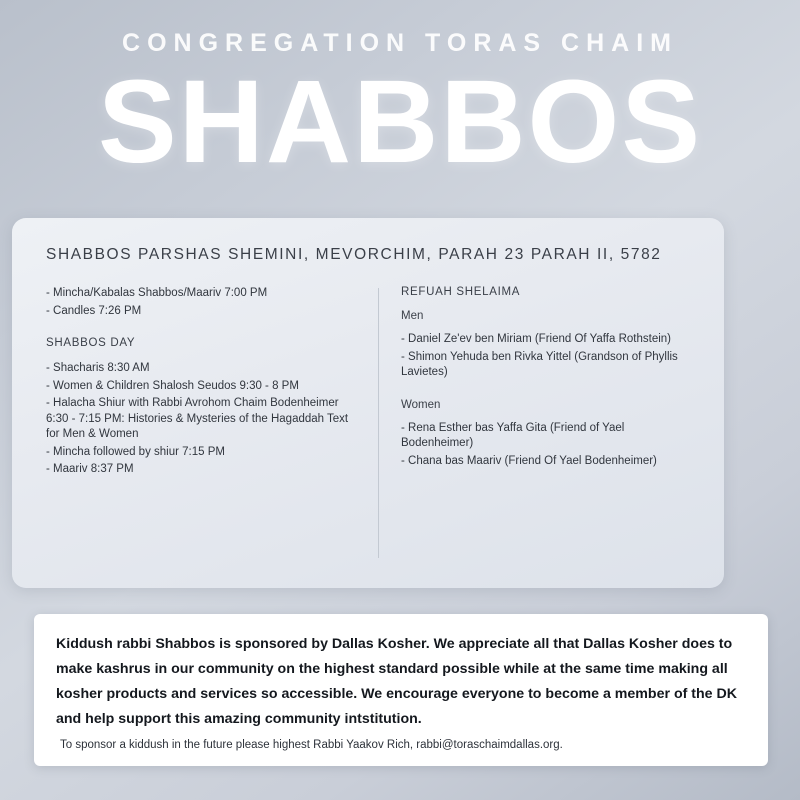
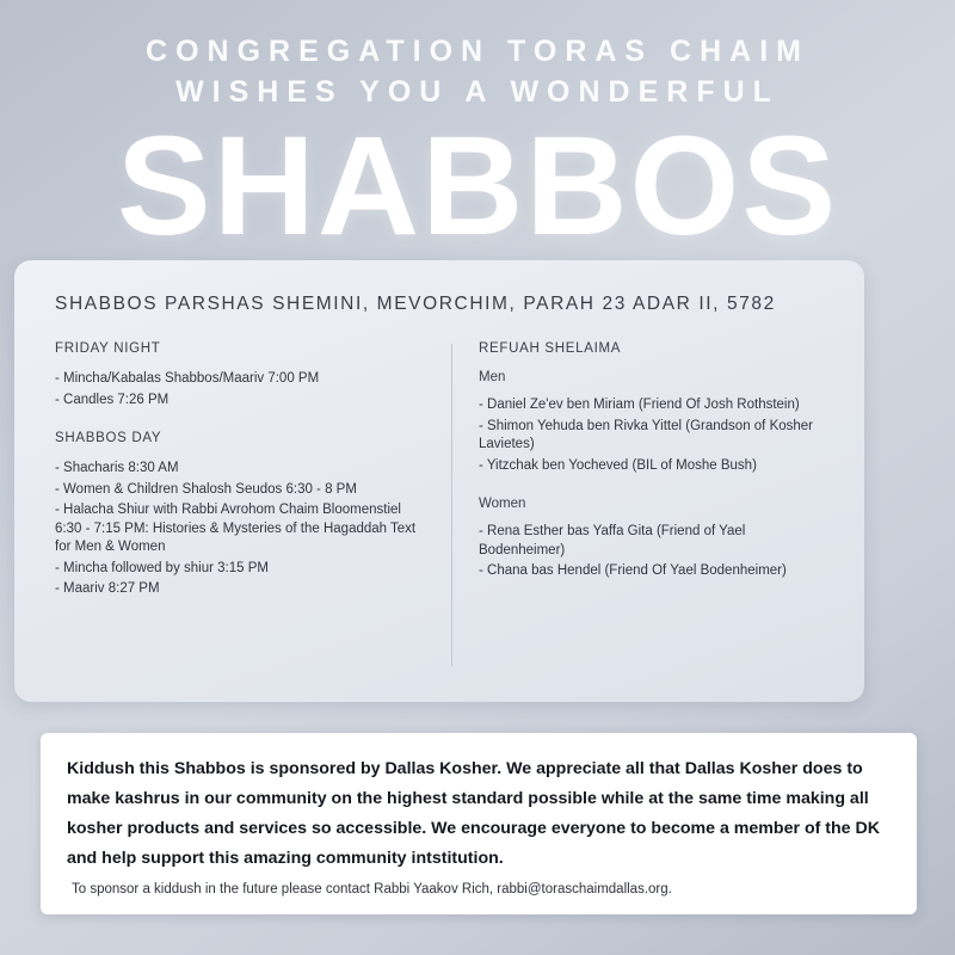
  CONGREGATION TORAS CHAIM
+ WISHES YOU A WONDERFUL
  SHABBOS
- SHABBOS PARSHAS SHEMINI, MEVORCHIM, PARAH 23 PARAH II, 5782
+ SHABBOS PARSHAS SHEMINI, MEVORCHIM, PARAH 23 ADAR II, 5782
+ FRIDAY NIGHT
  - Mincha/Kabalas Shabbos/Maariv 7:00 PM
  - Candles 7:26 PM
  SHABBOS DAY
  - Shacharis 8:30 AM
- - Women & Children Shalosh Seudos 9:30 - 8 PM
+ - Women & Children Shalosh Seudos 6:30 - 8 PM
- - Halacha Shiur with Rabbi Avrohom Chaim Bodenheimer 6:30 - 7:15 PM: Histories & Mysteries of the Hagaddah Text for Men & Women
+ - Halacha Shiur with Rabbi Avrohom Chaim Bloomenstiel 6:30 - 7:15 PM: Histories & Mysteries of the Hagaddah Text for Men & Women
- - Mincha followed by shiur 7:15 PM
+ - Mincha followed by shiur 3:15 PM
- - Maariv 8:37 PM
+ - Maariv 8:27 PM
  REFUAH SHELAIMA
  Men
- - Daniel Ze'ev ben Miriam (Friend Of Yaffa Rothstein)
+ - Daniel Ze'ev ben Miriam (Friend Of Josh Rothstein)
- - Shimon Yehuda ben Rivka Yittel (Grandson of Phyllis Lavietes)
+ - Shimon Yehuda ben Rivka Yittel (Grandson of Kosher Lavietes)
+ - Yitzchak ben Yocheved (BIL of Moshe Bush)
  Women
  - Rena Esther bas Yaffa Gita (Friend of Yael Bodenheimer)
- - Chana bas Maariv (Friend Of Yael Bodenheimer)
+ - Chana bas Hendel (Friend Of Yael Bodenheimer)
- Kiddush rabbi Shabbos is sponsored by Dallas Kosher. We appreciate all that Dallas Kosher does to make kashrus in our community on the highest standard possible while at the same time making all kosher products and services so accessible. We encourage everyone to become a member of the DK and help support this amazing community intstitution.
+ Kiddush this Shabbos is sponsored by Dallas Kosher. We appreciate all that Dallas Kosher does to make kashrus in our community on the highest standard possible while at the same time making all kosher products and services so accessible. We encourage everyone to become a member of the DK and help support this amazing community intstitution.
- To sponsor a kiddush in the future please highest Rabbi Yaakov Rich, rabbi@toraschaimdallas.org.
+ To sponsor a kiddush in the future please contact Rabbi Yaakov Rich, rabbi@toraschaimdallas.org.
